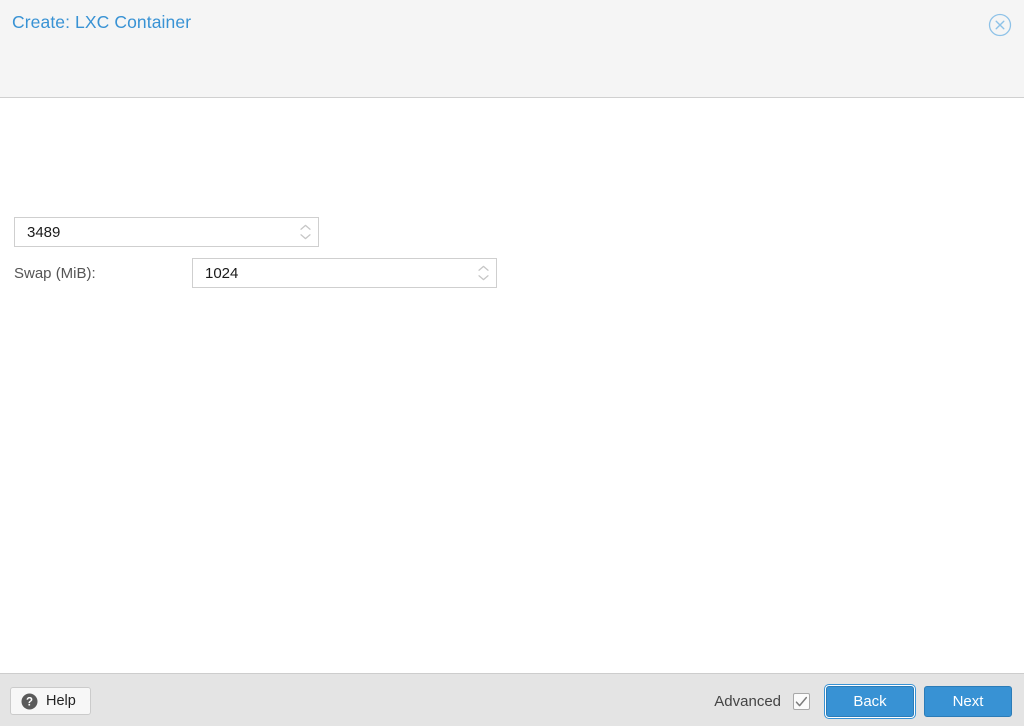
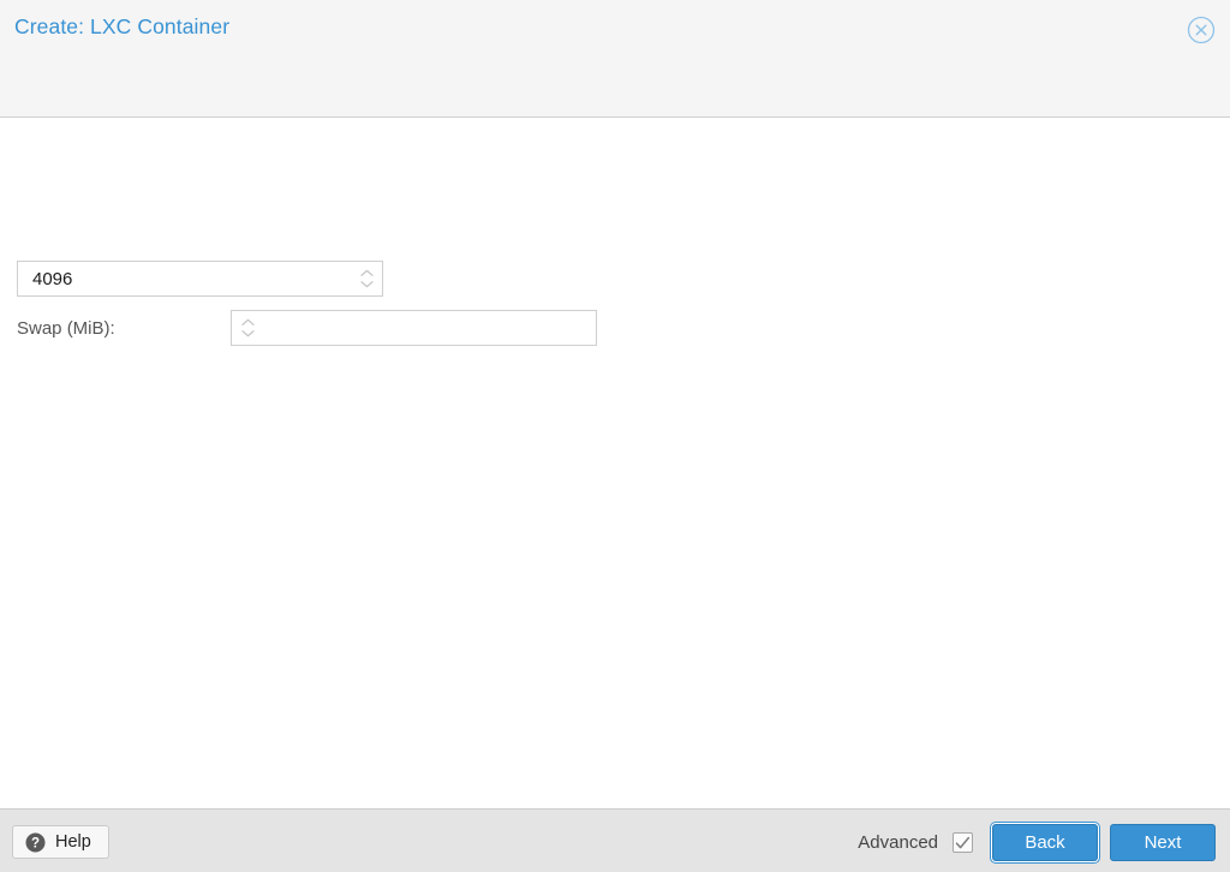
  Create: LXC Container
- 3489
+ 4096
  Swap (MiB):
- 1024
  ?
  Help
  Advanced
  Back
  Next
